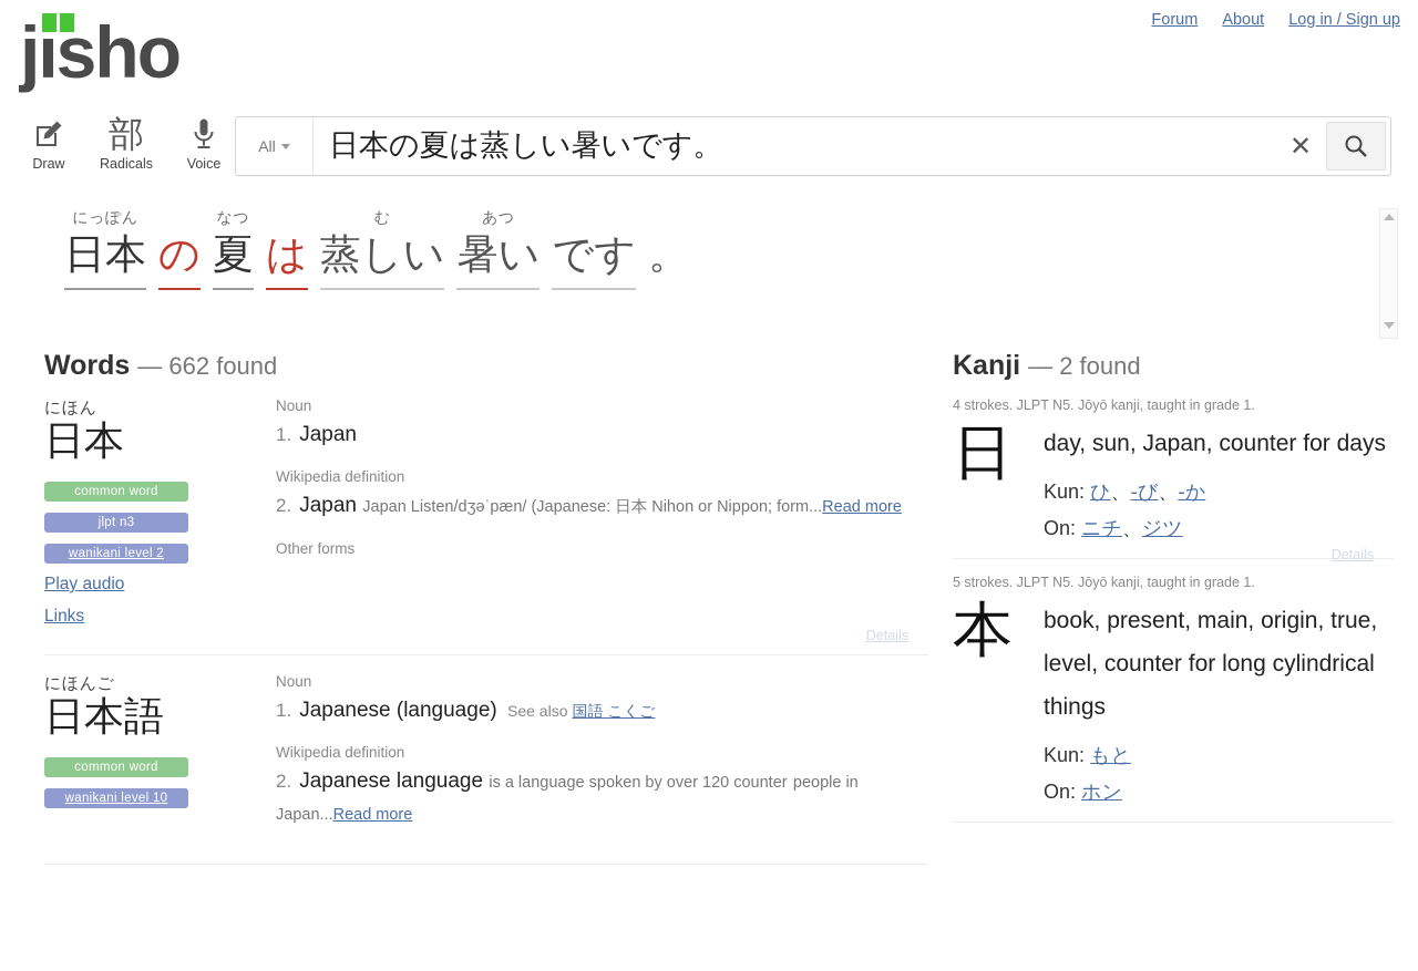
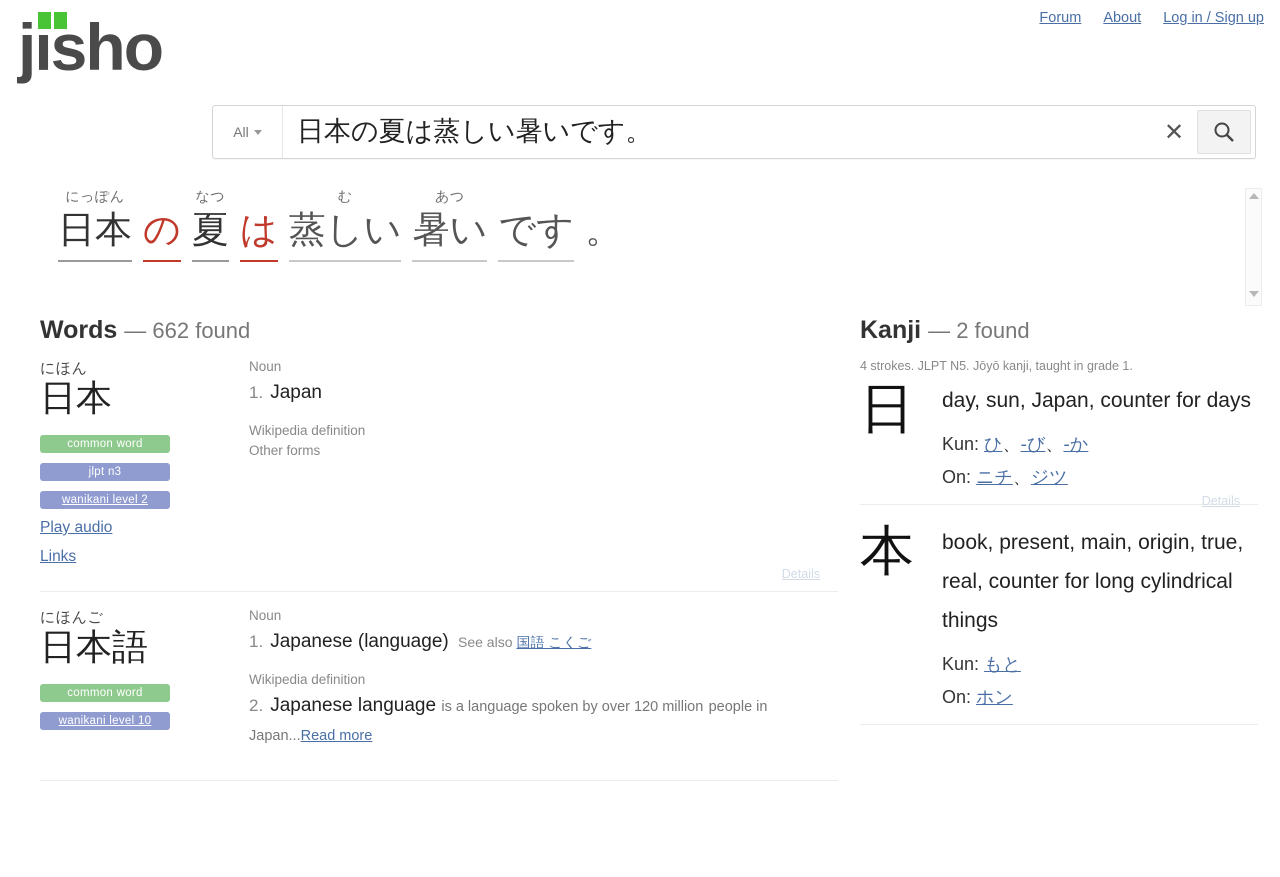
  jisho
  Forum
  About
  Log in / Sign up
- Draw
- 部
- Radicals
- Voice
  All
  日本の夏は蒸しい暑いです。
  ✕
  にっぽん
  日本
  の
  なつ
  夏
  は
  む
  蒸しい
  あつ
  暑い
  です
  。
  Words — 662 found
  にほん
  日本
  common word
  jlpt n3
  wanikani level 2
  Play audio
  Links
  Noun
  1. Japan
  Wikipedia definition
- 2. Japan Japan Listen/dʒəˈpæn/ (Japanese: 日本 Nihon or Nippon; form...Read more
  Other forms
  Details
  にほんご
  日本語
  common word
  wanikani level 10
  Noun
  1. Japanese (language) See also 国語 こくご
  Wikipedia definition
- 2. Japanese language is a language spoken by over 120 counter people in Japan...Read more
+ 2. Japanese language is a language spoken by over 120 million people in Japan...Read more
  Kanji — 2 found
  4 strokes. JLPT N5. Jōyō kanji, taught in grade 1.
  日
  day, sun, Japan, counter for days
  Kun: ひ、-び、-か
  On: ニチ、ジツ
  Details
- 5 strokes. JLPT N5. Jōyō kanji, taught in grade 1.
  本
- book, present, main, origin, true, level, counter for long cylindrical things
+ book, present, main, origin, true, real, counter for long cylindrical things
  Kun: もと
  On: ホン
